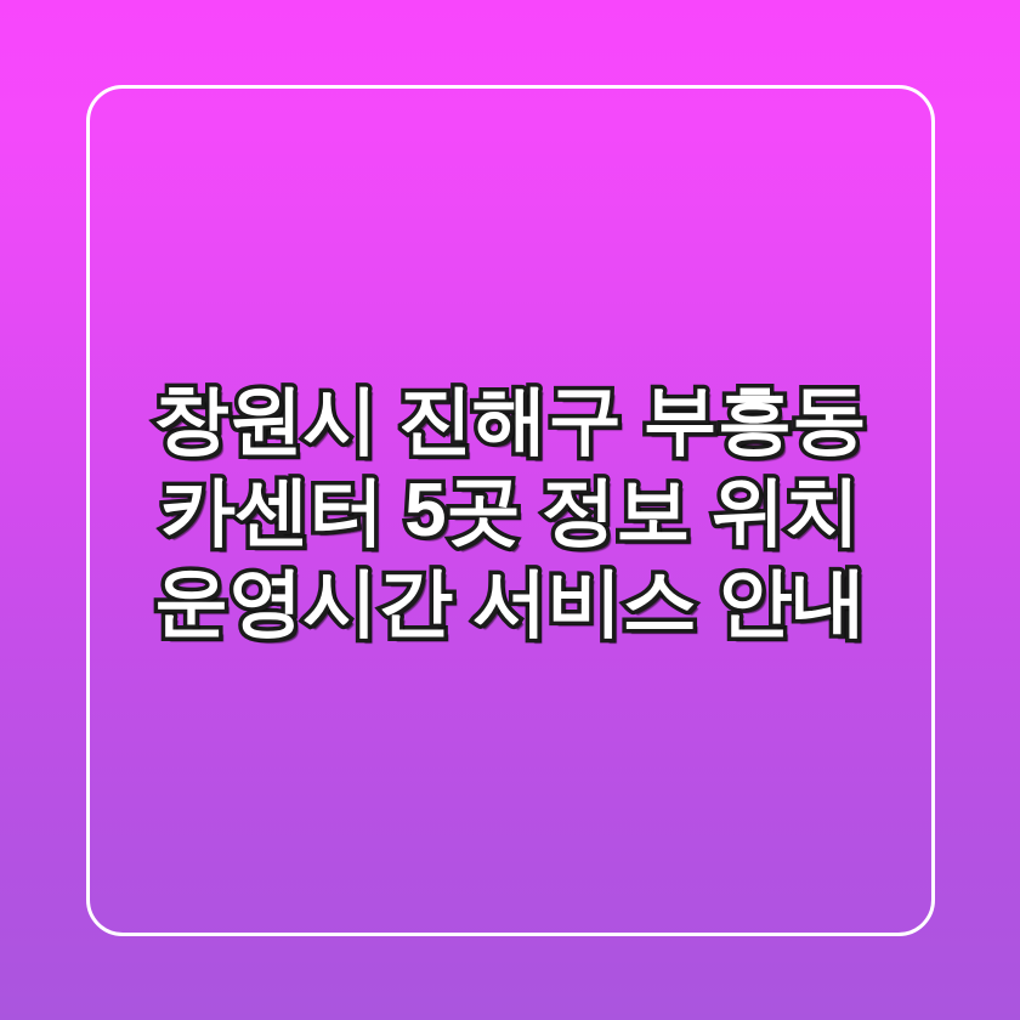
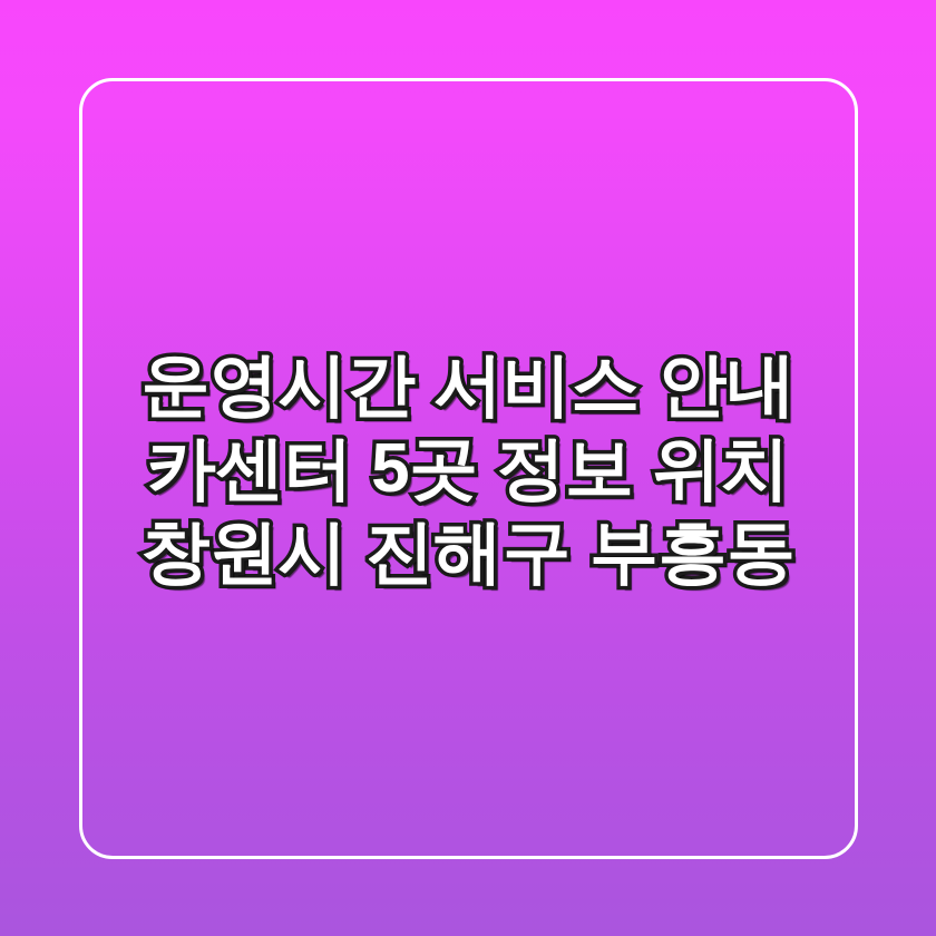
- 창원시 진해구 부흥동
+ 운영시간 서비스 안내
  카센터 5곳 정보 위치
- 운영시간 서비스 안내
+ 창원시 진해구 부흥동
